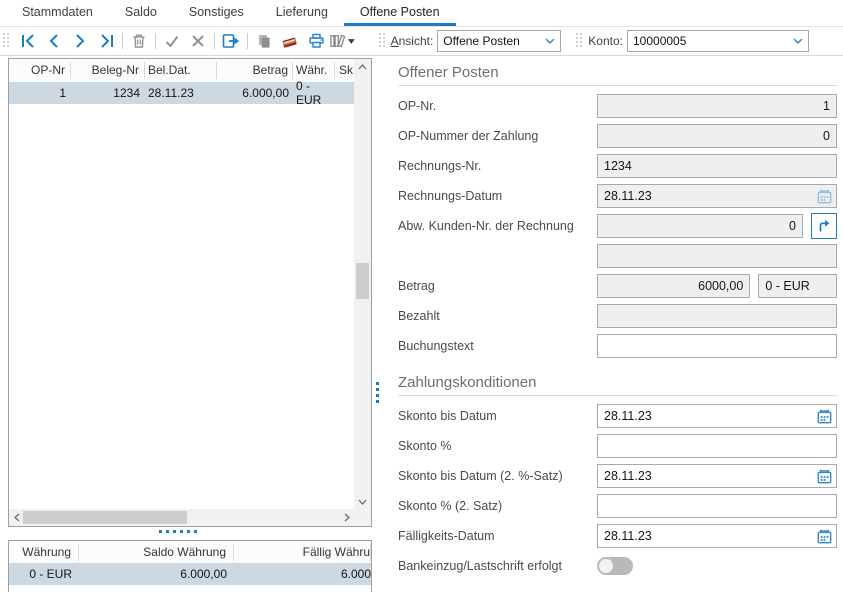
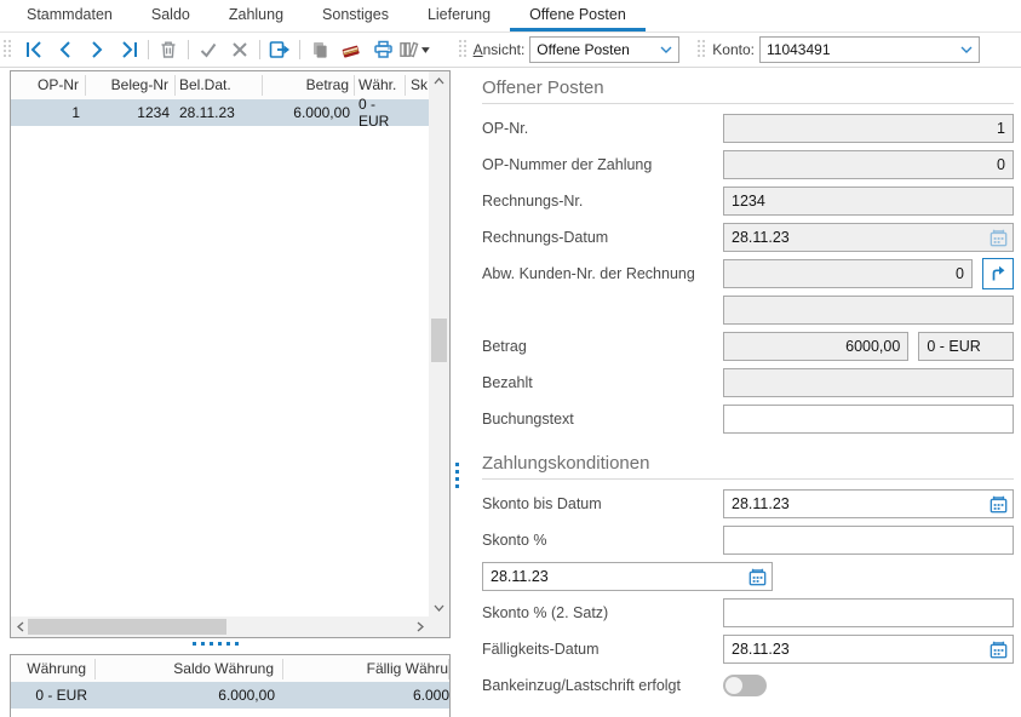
  Stammdaten
  Saldo
+ Zahlung
  Sonstiges
  Lieferung
  Offene Posten
  Ansicht:
  Offene Posten
  Konto:
- 10000005
+ 11043491
  OP-Nr
  Beleg-Nr
  Bel.Dat.
  Betrag
  Währ.
  Sk
  1
  1234
  28.11.23
  6.000,00
  0 - EUR
  Währung
  Saldo Währung
  Fällig Währu
  0 - EUR
  6.000,00
  6.000
  Offener Posten
  OP-Nr.
  1
  OP-Nummer der Zahlung
  0
  Rechnungs-Nr.
  1234
  Rechnungs-Datum
  28.11.23
  Abw. Kunden-Nr. der Rechnung
  0
  Betrag
  6000,00
  0 - EUR
  Bezahlt
  Buchungstext
  Zahlungskonditionen
  Skonto bis Datum
  28.11.23
  Skonto %
- Skonto bis Datum (2. %-Satz)
  28.11.23
  Skonto % (2. Satz)
  Fälligkeits-Datum
  28.11.23
  Bankeinzug/Lastschrift erfolgt
